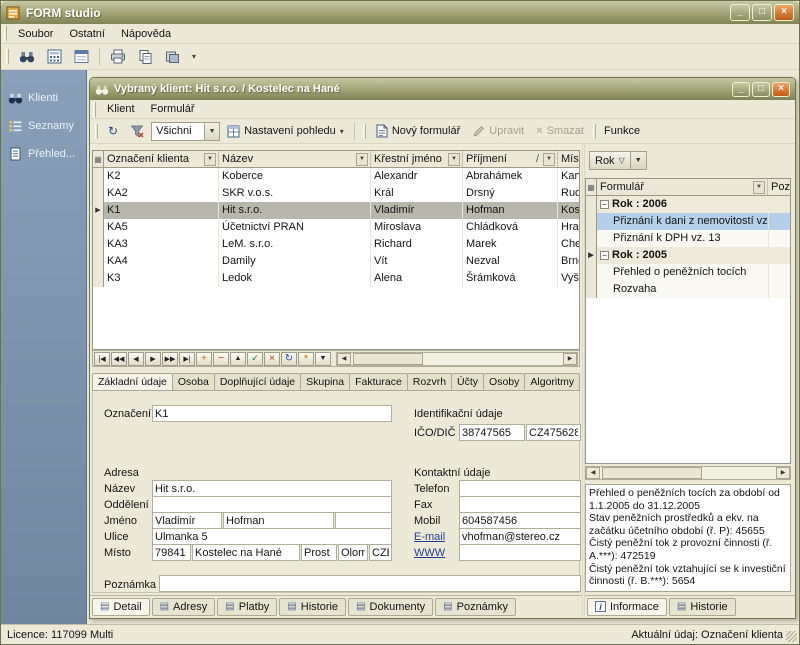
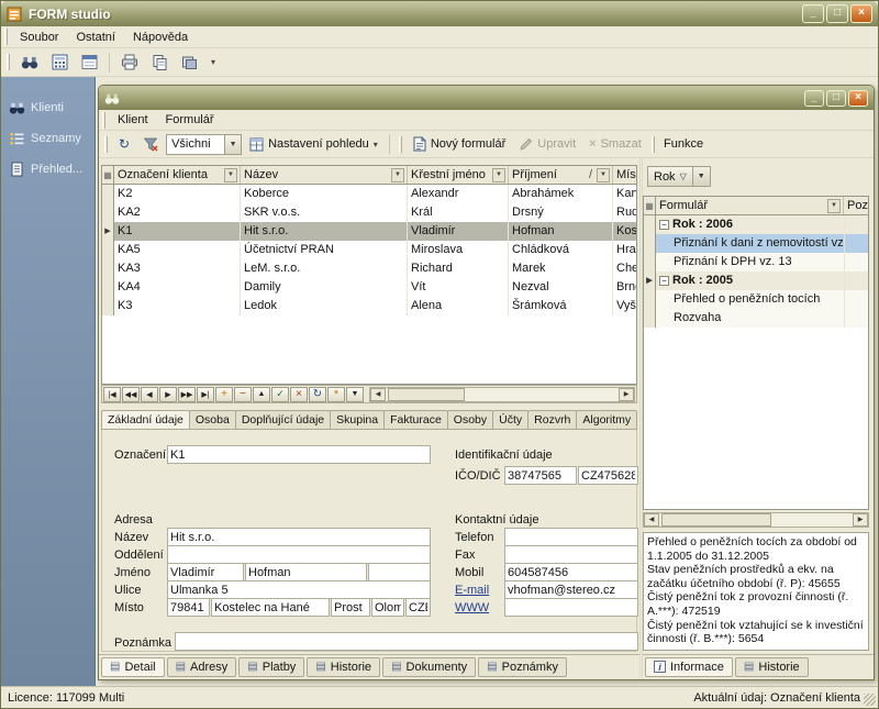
  FORM studio
  _
  □
  ×
  Soubor
  Ostatní
  Nápověda
  ▾
  Klienti
  Seznamy
  Přehled...
- Vybraný klient: Hit s.r.o. / Kostelec na Hané
  _
  □
  ×
  Klient
  Formulář
  ↻
  Všichni
  Nastavení pohledu
  ▾
  Nový formulář
  Upravit
  ×
  Smazat
  Funkce
  ▦
  Označení klienta
  Název
  Křestní jméno
  Příjmení
  /
  K2
  Koberce
  Alexandr
  Abrahámek
  Kar
  KA2
  SKR v.o.s.
  Král
  Drsný
  Rud
  K1
  Hit s.r.o.
  Vladimír
  Hofman
  Kos
  KA5
  Účetnictví PRAN
  Miroslava
  Chládková
  Hra
  KA3
  LeM. s.r.o.
  Richard
  Marek
  Che
  KA4
  Damily
  Vít
  Nezval
  Brn
  K3
  Ledok
  Alena
  Šrámková
  Vyš
  +
  −
  ✓
  ×
  ↻
  *
  Základní údaje
  Osoba
  Doplňující údaje
  Skupina
  Fakturace
- Rozvrh
+ Osoby
  Účty
- Osoby
+ Rozvrh
  Algoritmy
  Označení
  K1
  Identifikační údaje
  IČO/DIČ
  38747565
  CZ475628
  Adresa
  Název
  Hit s.r.o.
  Oddělení
  Jméno
  Vladimír
  Hofman
  Ulice
  Ulmanka 5
  Místo
  79841
  Kostelec na Hané
  Prost
  Olom
  Kontaktní údaje
  Telefon
  Fax
  Mobil
  604587456
  E-mail
  vhofman@stereo.cz
  WWW
  Poznámka
  ▤
  Detail
  ▤
  Adresy
  ▤
  Platby
  ▤
  Historie
  ▤
  Dokumenty
  ▤
  Poznámky
  Rok
  ▽
  ▦
  Formulář
  Poz
  −
  Rok : 2006
  Přiznání k dani z nemovitostí vz
  Přiznání k DPH vz. 13
  −
  Rok : 2005
  Přehled o peněžních tocích
  Rozvaha
  Přehled o peněžních tocích za období od 1.1.2005 do 31.12.2005
  Stav peněžních prostředků a ekv. na začátku účetního období (ř. P): 45655
  Čistý peněžní tok z provozní činnosti (ř. A.***): 472519
  Čistý peněžní tok vztahující se k investiční činnosti (ř. B.***): 5654
  i
  Informace
  ▤
  Historie
  Licence: 117099 Multi
  Aktuální údaj: Označení klienta
